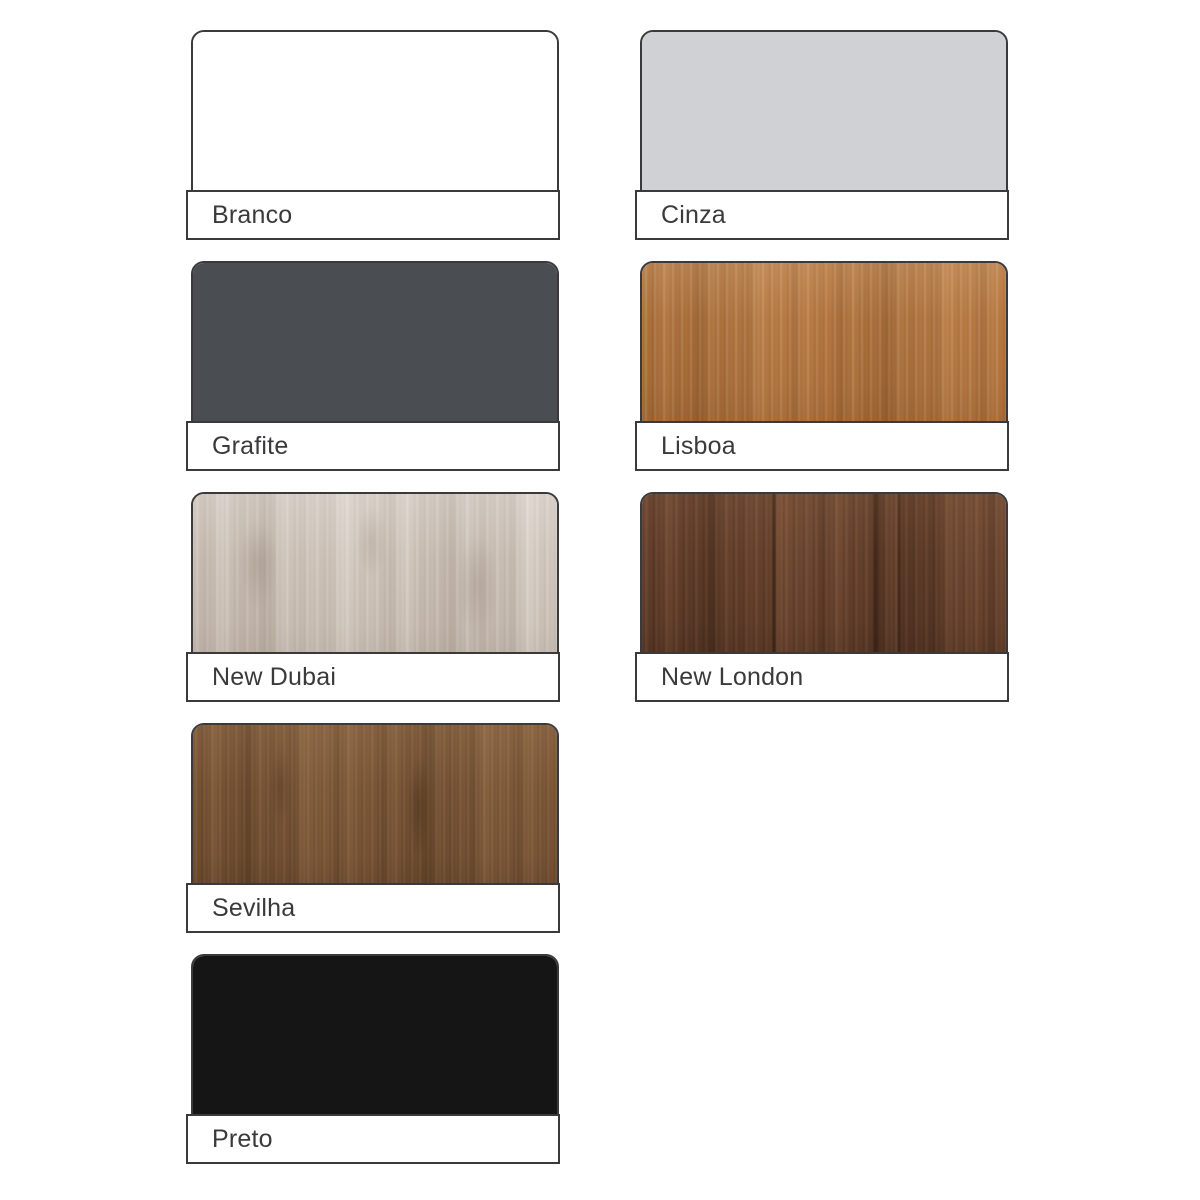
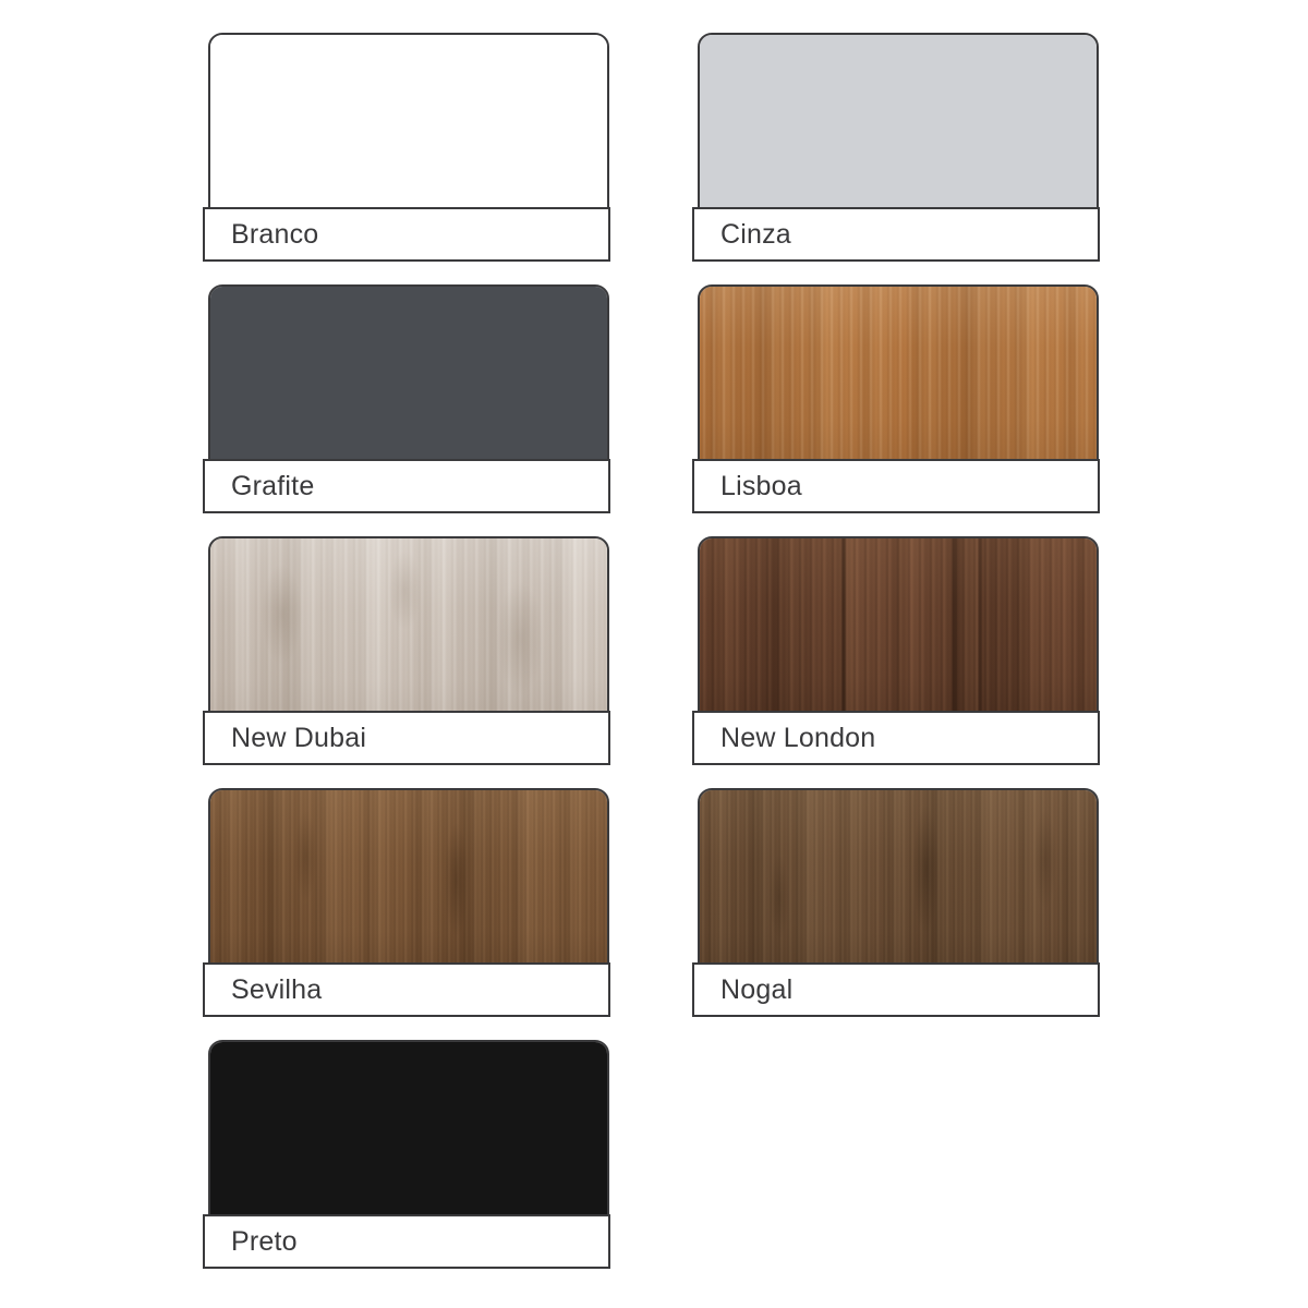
  Branco
  Cinza
  Grafite
  Lisboa
  New Dubai
  New London
  Sevilha
+ Nogal
  Preto
